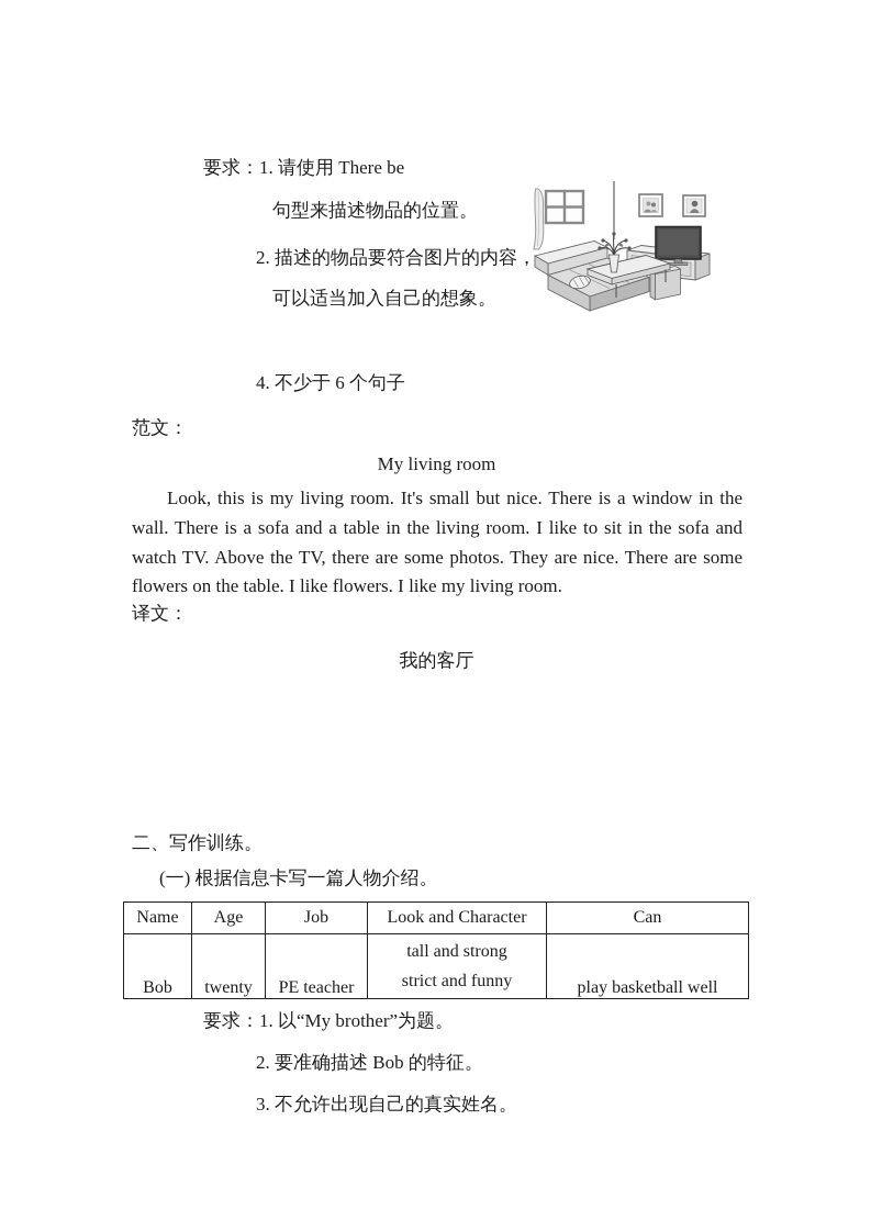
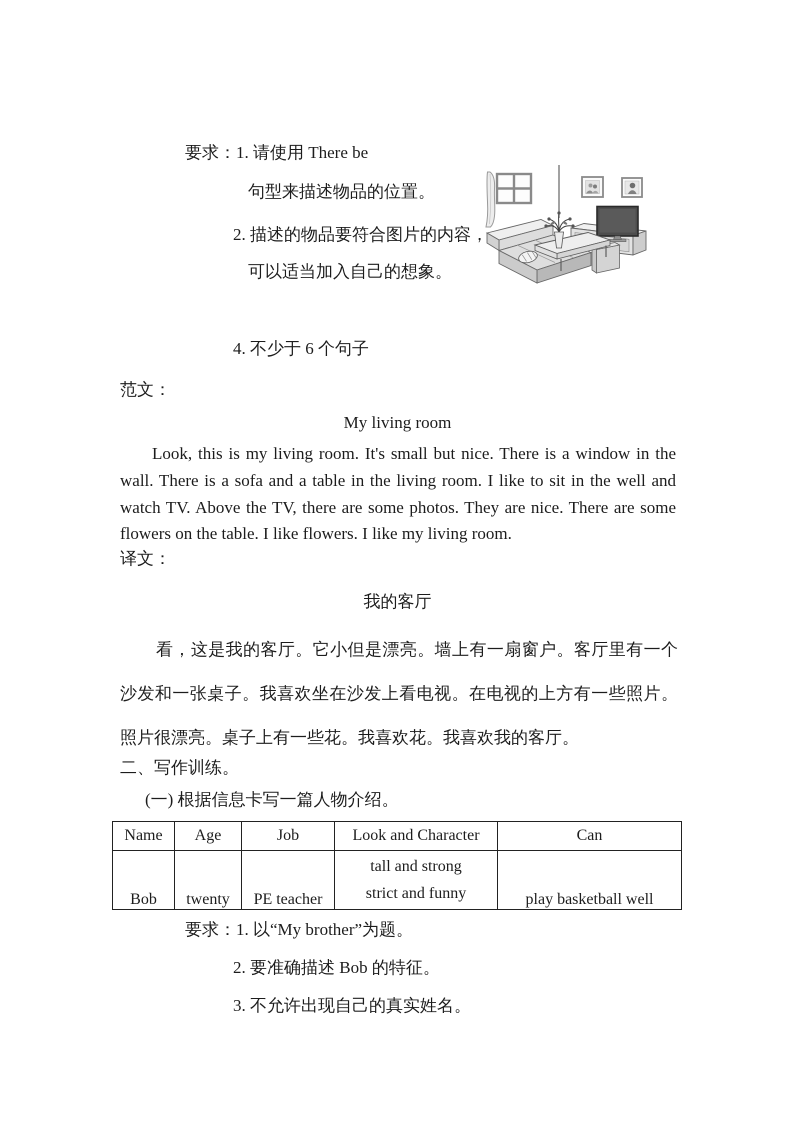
  要求：1. 请使用 There be
  句型来描述物品的位置。
  2. 描述的物品要符合图片的内容，
  可以适当加入自己的想象。
  4. 不少于 6 个句子
  范文：
  My living room
- Look, this is my living room. It's small but nice. There is a window in the wall. There is a sofa and a table in the living room. I like to sit in the sofa and watch TV. Above the TV, there are some photos. They are nice. There are some flowers on the table. I like flowers. I like my living room.
+ Look, this is my living room. It's small but nice. There is a window in the wall. There is a sofa and a table in the living room. I like to sit in the well and watch TV. Above the TV, there are some photos. They are nice. There are some flowers on the table. I like flowers. I like my living room.
  译文：
  我的客厅
+ 看，这是我的客厅。它小但是漂亮。墙上有一扇窗户。客厅里有一个沙发和一张桌子。我喜欢坐在沙发上看电视。在电视的上方有一些照片。照片很漂亮。桌子上有一些花。我喜欢花。我喜欢我的客厅。
  二、写作训练。
  (一) 根据信息卡写一篇人物介绍。
  Name	Age	Job	Look and Character	Can
  Bob	twenty	PE teacher	tall and strong strict and funny	play basketball well
  要求：1. 以“My brother”为题。
  2. 要准确描述 Bob 的特征。
  3. 不允许出现自己的真实姓名。
